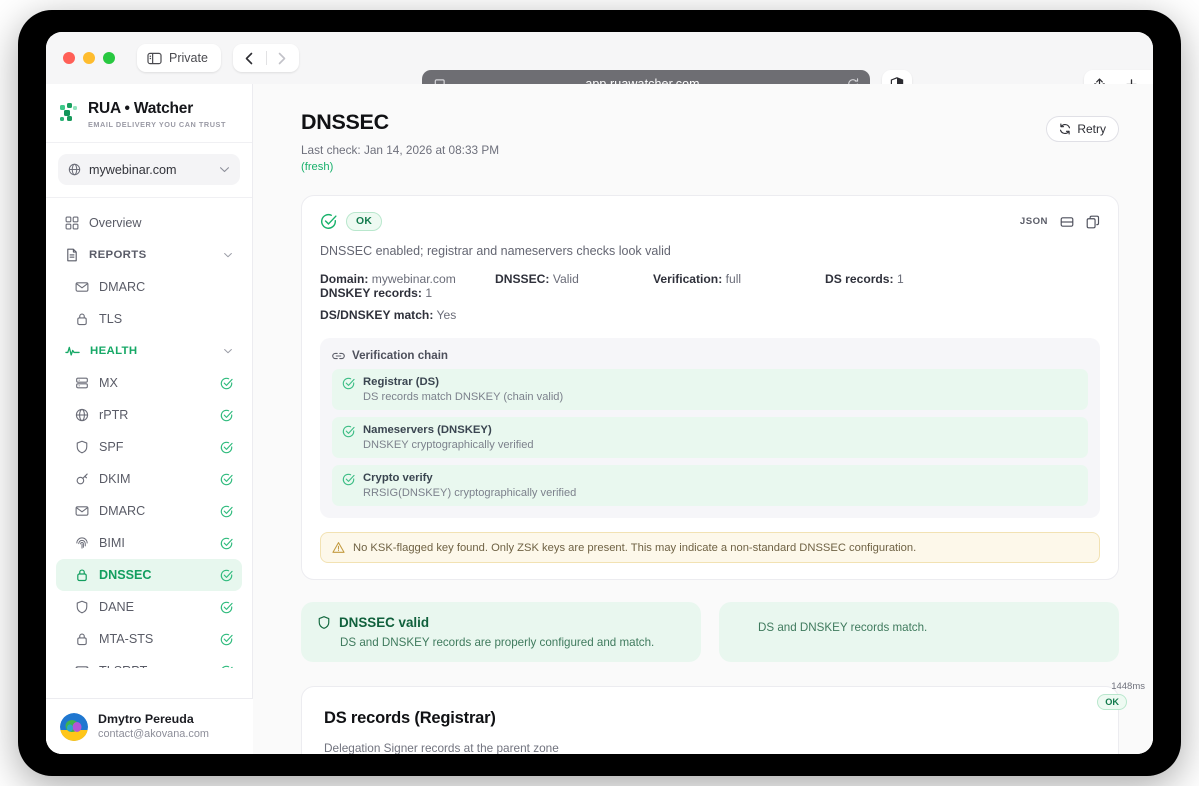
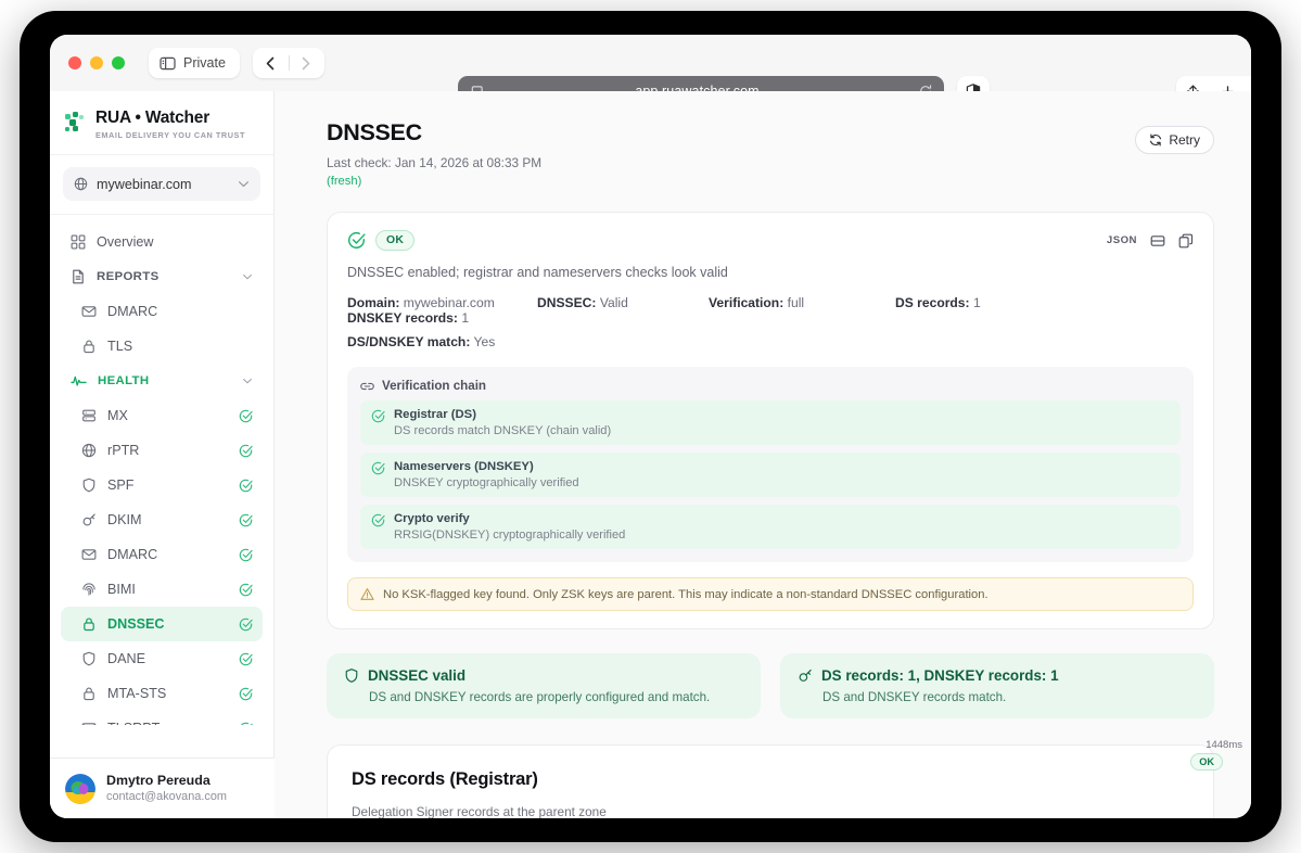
  Private
  RUA • Watcher
  EMAIL DELIVERY YOU CAN TRUST
  mywebinar.com
  Overview
  REPORTS
  DMARC
  TLS
  HEALTH
  MX
  rPTR
  SPF
  DKIM
  DMARC
  BIMI
  DNSSEC
  DANE
  MTA-STS
  Dmytro Pereuda
  contact@akovana.com
  DNSSEC
  Last check: Jan 14, 2026 at 08:33 PM
  (fresh)
  Retry
  OK
  JSON
  DNSSEC enabled; registrar and nameservers checks look valid
  Domain: mywebinar.com
  DNSSEC: Valid
  Verification: full
  DS records: 1
  DNSKEY records: 1
  DS/DNSKEY match: Yes
  Verification chain
  Registrar (DS)
  DS records match DNSKEY (chain valid)
  Nameservers (DNSKEY)
  DNSKEY cryptographically verified
  Crypto verify
  RRSIG(DNSKEY) cryptographically verified
- No KSK-flagged key found. Only ZSK keys are present. This may indicate a non-standard DNSSEC configuration.
+ No KSK-flagged key found. Only ZSK keys are parent. This may indicate a non-standard DNSSEC configuration.
  DNSSEC valid
  DS and DNSKEY records are properly configured and match.
+ DS records: 1, DNSKEY records: 1
  DS and DNSKEY records match.
  DS records (Registrar)
  Delegation Signer records at the parent zone
  1448ms
  OK
